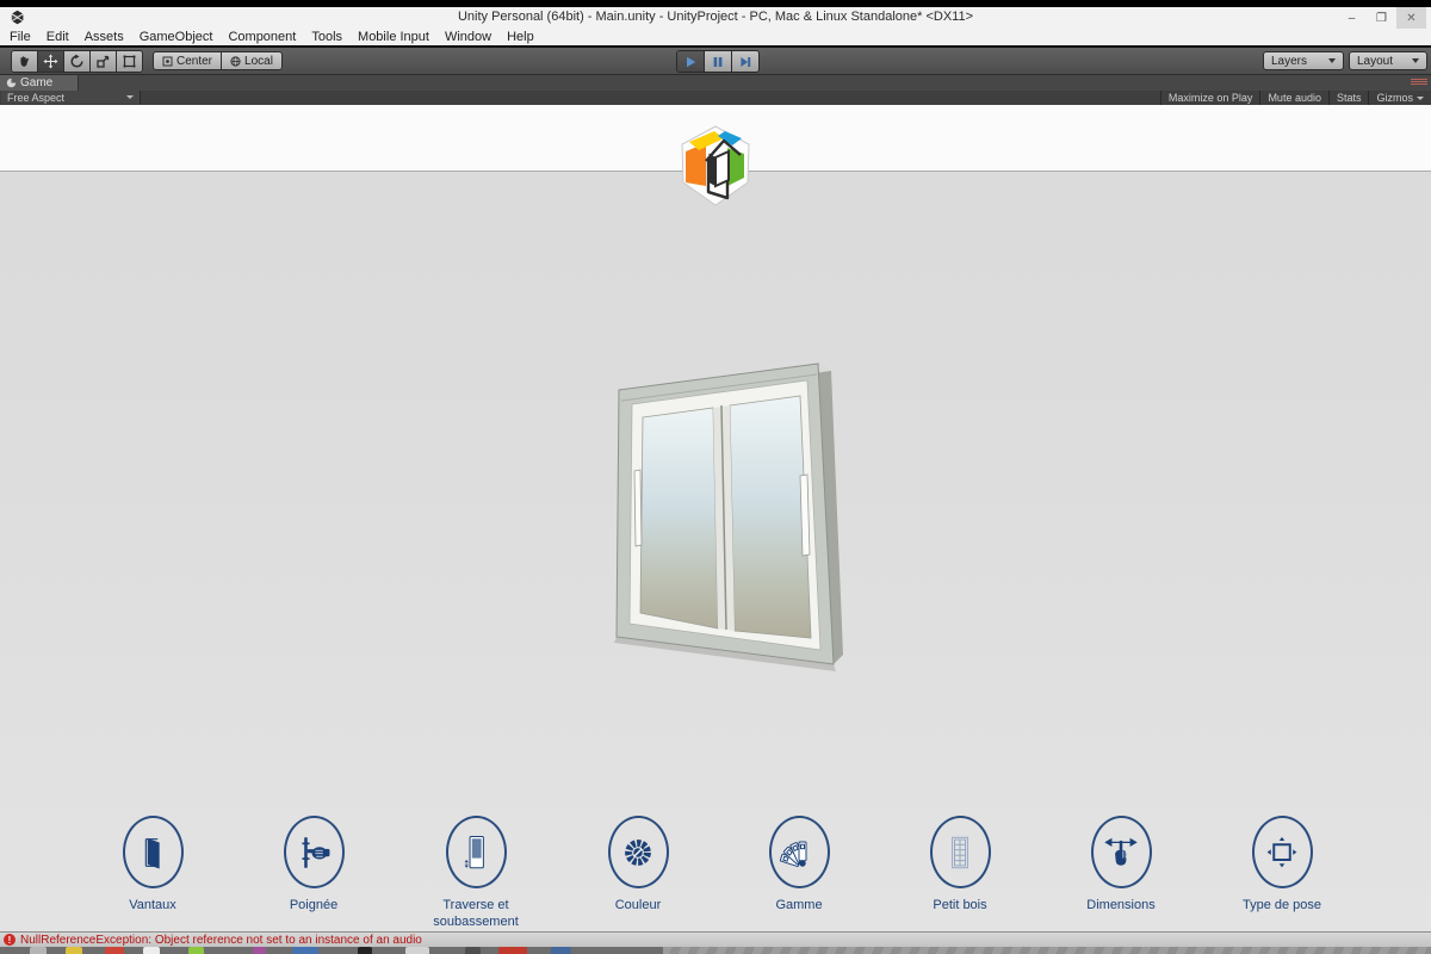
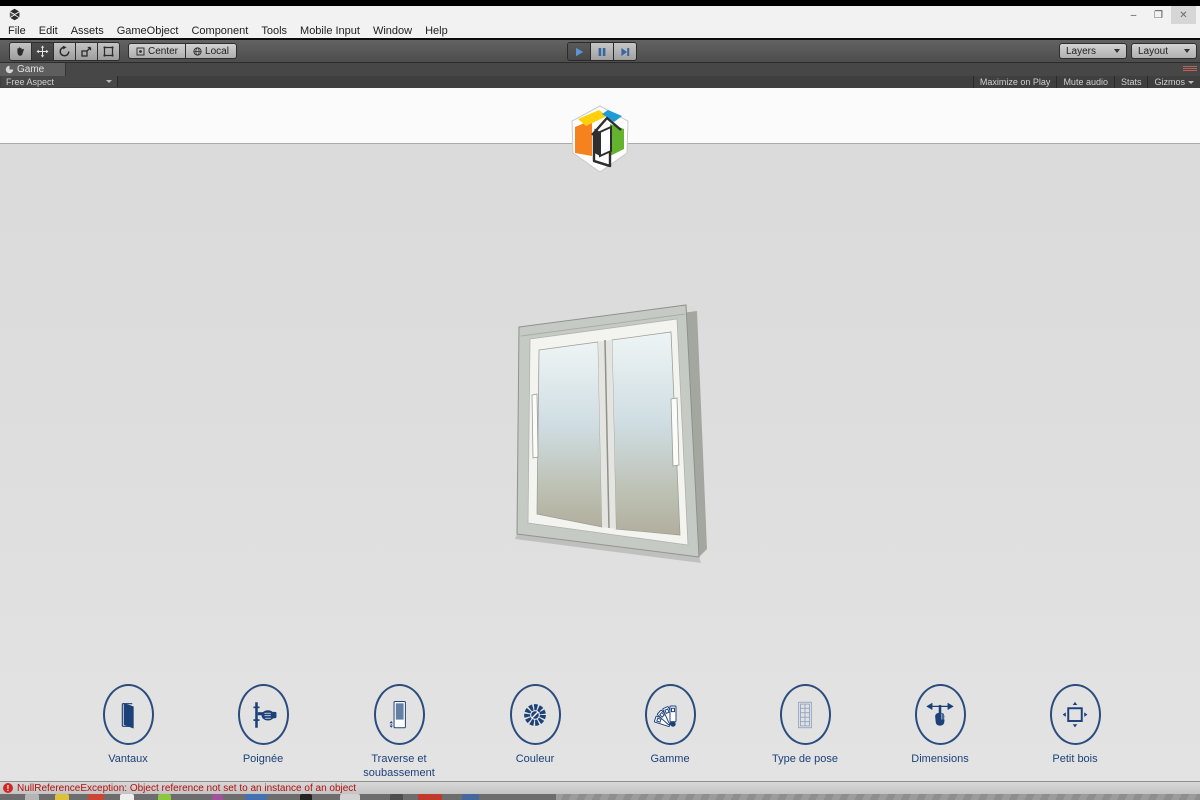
- Unity Personal (64bit) - Main.unity - UnityProject - PC, Mac & Linux Standalone* <DX11>
  –
  ❐
  ✕
  File
  Edit
  Assets
  GameObject
  Component
  Tools
  Mobile Input
  Window
  Help
  Center
  Local
  Layers
  Layout
  Game
  Free Aspect
  Maximize on Play
  Mute audio
  Stats
  Gizmos
  Vantaux
  Poignée
  Traverse et soubassement
  Couleur
  Gamme
- Petit bois
+ Type de pose
  Dimensions
- Type de pose
+ Petit bois
  !
- NullReferenceException: Object reference not set to an instance of an audio
+ NullReferenceException: Object reference not set to an instance of an object
